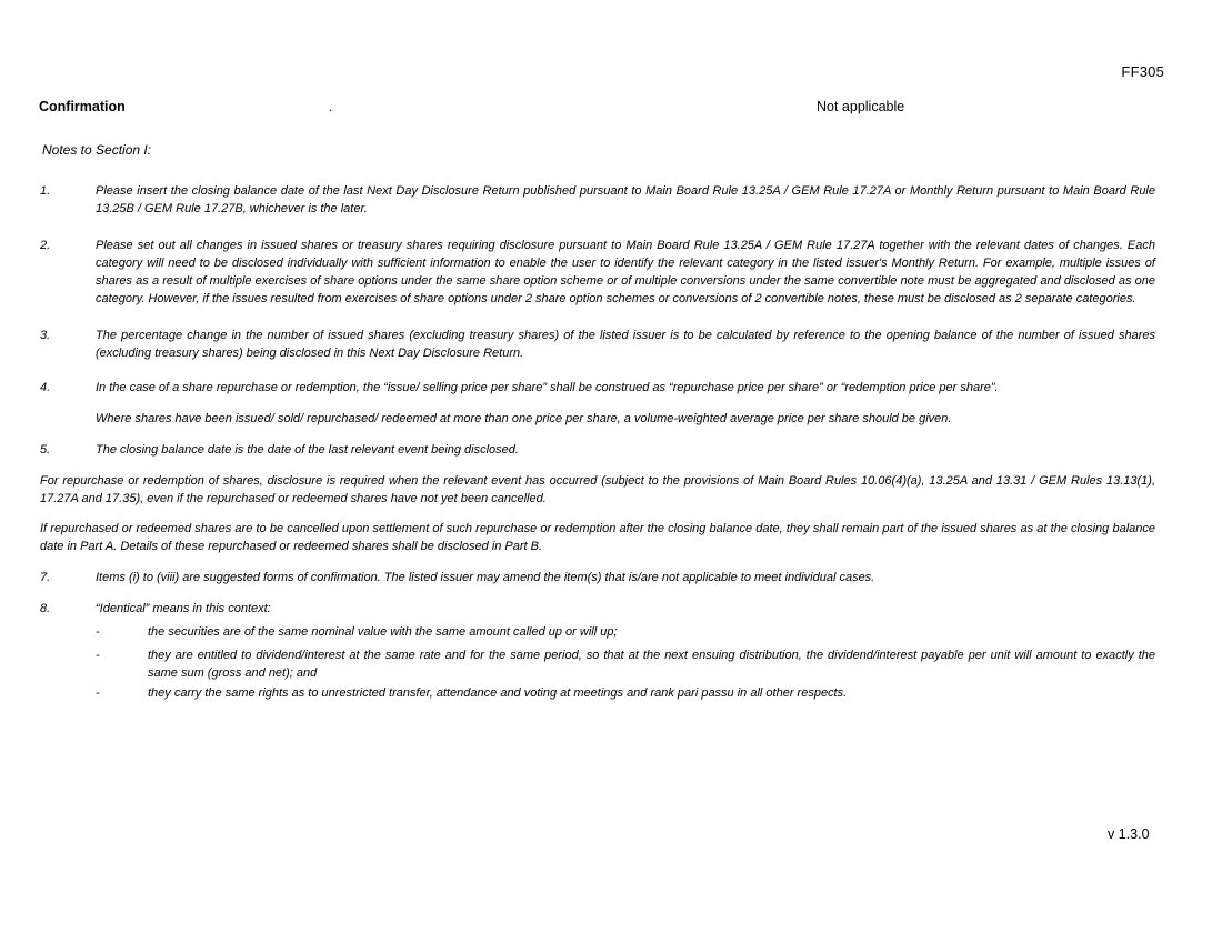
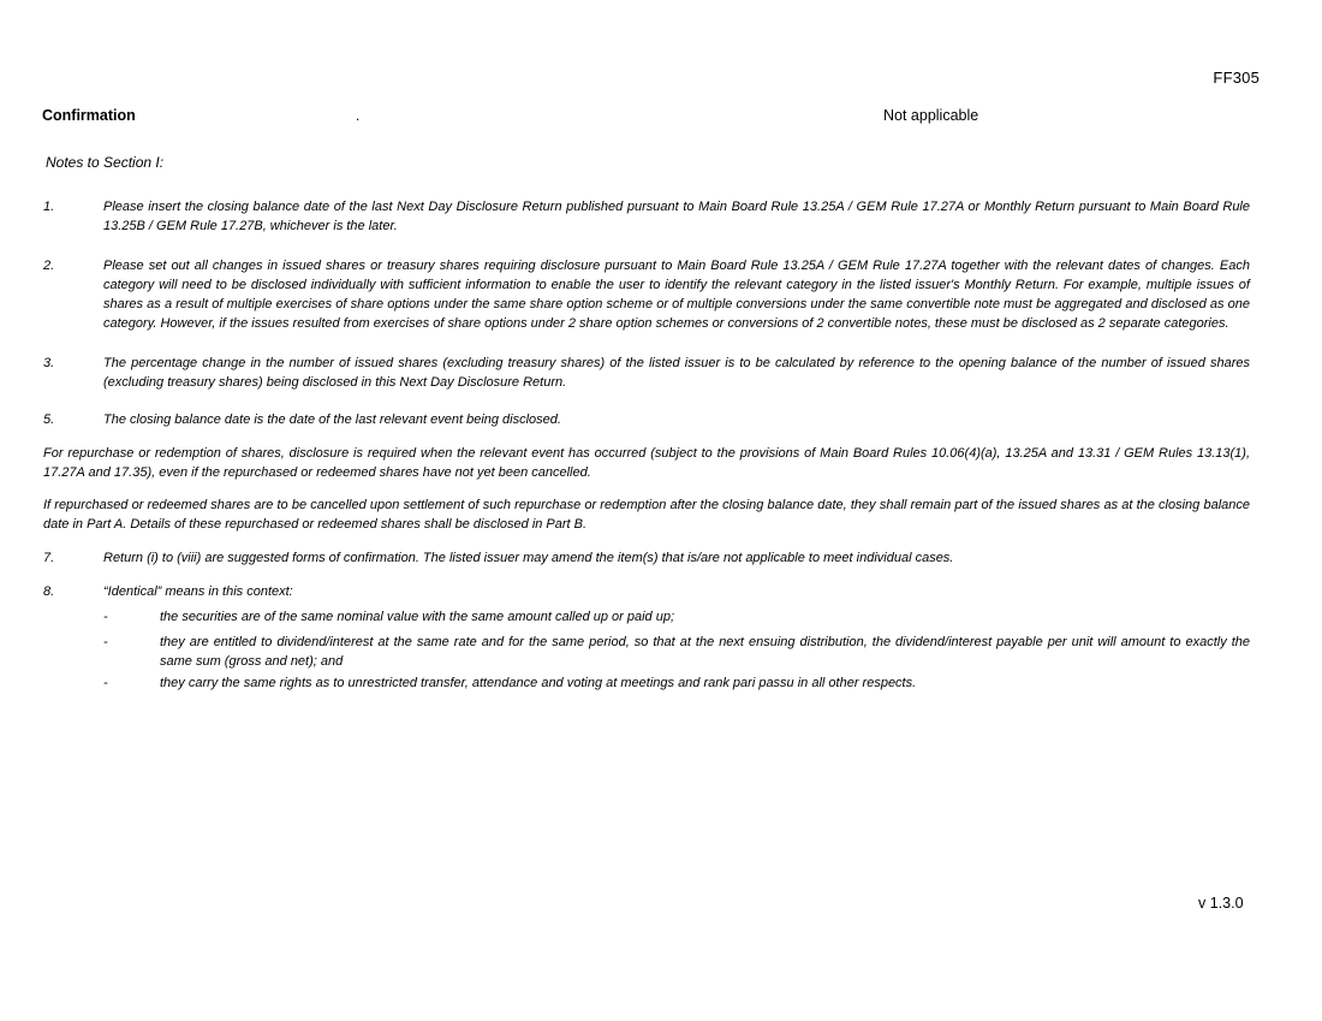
  FF305
  Confirmation
  .
  Not applicable
  Notes to Section I:
  1.
  Please insert the closing balance date of the last Next Day Disclosure Return published pursuant to Main Board Rule 13.25A / GEM Rule 17.27A or Monthly Return pursuant to Main Board Rule 13.25B / GEM Rule 17.27B, whichever is the later.
  2.
  Please set out all changes in issued shares or treasury shares requiring disclosure pursuant to Main Board Rule 13.25A / GEM Rule 17.27A together with the relevant dates of changes. Each category will need to be disclosed individually with sufficient information to enable the user to identify the relevant category in the listed issuer's Monthly Return. For example, multiple issues of shares as a result of multiple exercises of share options under the same share option scheme or of multiple conversions under the same convertible note must be aggregated and disclosed as one category. However, if the issues resulted from exercises of share options under 2 share option schemes or conversions of 2 convertible notes, these must be disclosed as 2 separate categories.
  3.
  The percentage change in the number of issued shares (excluding treasury shares) of the listed issuer is to be calculated by reference to the opening balance of the number of issued shares (excluding treasury shares) being disclosed in this Next Day Disclosure Return.
- 4.
- In the case of a share repurchase or redemption, the “issue/ selling price per share” shall be construed as “repurchase price per share” or “redemption price per share”.
- Where shares have been issued/ sold/ repurchased/ redeemed at more than one price per share, a volume-weighted average price per share should be given.
  5.
  The closing balance date is the date of the last relevant event being disclosed.
  For repurchase or redemption of shares, disclosure is required when the relevant event has occurred (subject to the provisions of Main Board Rules 10.06(4)(a), 13.25A and 13.31 / GEM Rules 13.13(1), 17.27A and 17.35), even if the repurchased or redeemed shares have not yet been cancelled.
  If repurchased or redeemed shares are to be cancelled upon settlement of such repurchase or redemption after the closing balance date, they shall remain part of the issued shares as at the closing balance date in Part A. Details of these repurchased or redeemed shares shall be disclosed in Part B.
  7.
- Items (i) to (viii) are suggested forms of confirmation. The listed issuer may amend the item(s) that is/are not applicable to meet individual cases.
+ Return (i) to (viii) are suggested forms of confirmation. The listed issuer may amend the item(s) that is/are not applicable to meet individual cases.
  8.
  “Identical” means in this context:
  -
- the securities are of the same nominal value with the same amount called up or will up;
+ the securities are of the same nominal value with the same amount called up or paid up;
  -
  they are entitled to dividend/interest at the same rate and for the same period, so that at the next ensuing distribution, the dividend/interest payable per unit will amount to exactly the same sum (gross and net); and
  -
  they carry the same rights as to unrestricted transfer, attendance and voting at meetings and rank pari passu in all other respects.
  v 1.3.0
